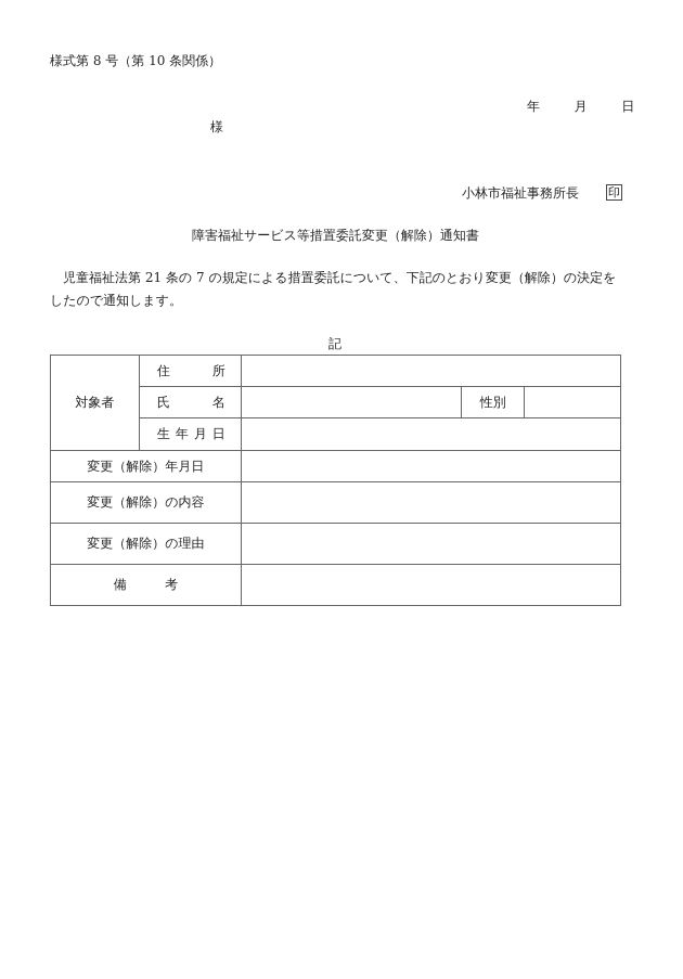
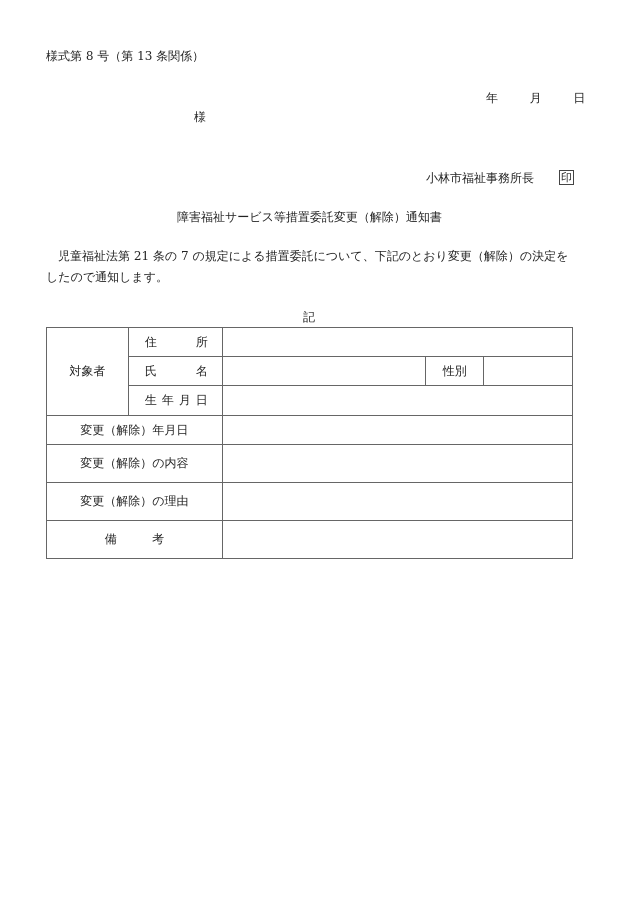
- 様式第 8 号（第 10 条関係）
+ 様式第 8 号（第 13 条関係）
  年 月 日
  様
  小林市福祉事務所長
  印
  障害福祉サービス等措置委託変更（解除）通知書
  児童福祉法第 21 条の 7 の規定による措置委託について、下記のとおり変更（解除）の決定を
  したので通知します。
  記
  対象者	住 所
  氏 名		性別
  生 年 月 日
  変更（解除）年月日
  変更（解除）の内容
  変更（解除）の理由
  備 考
